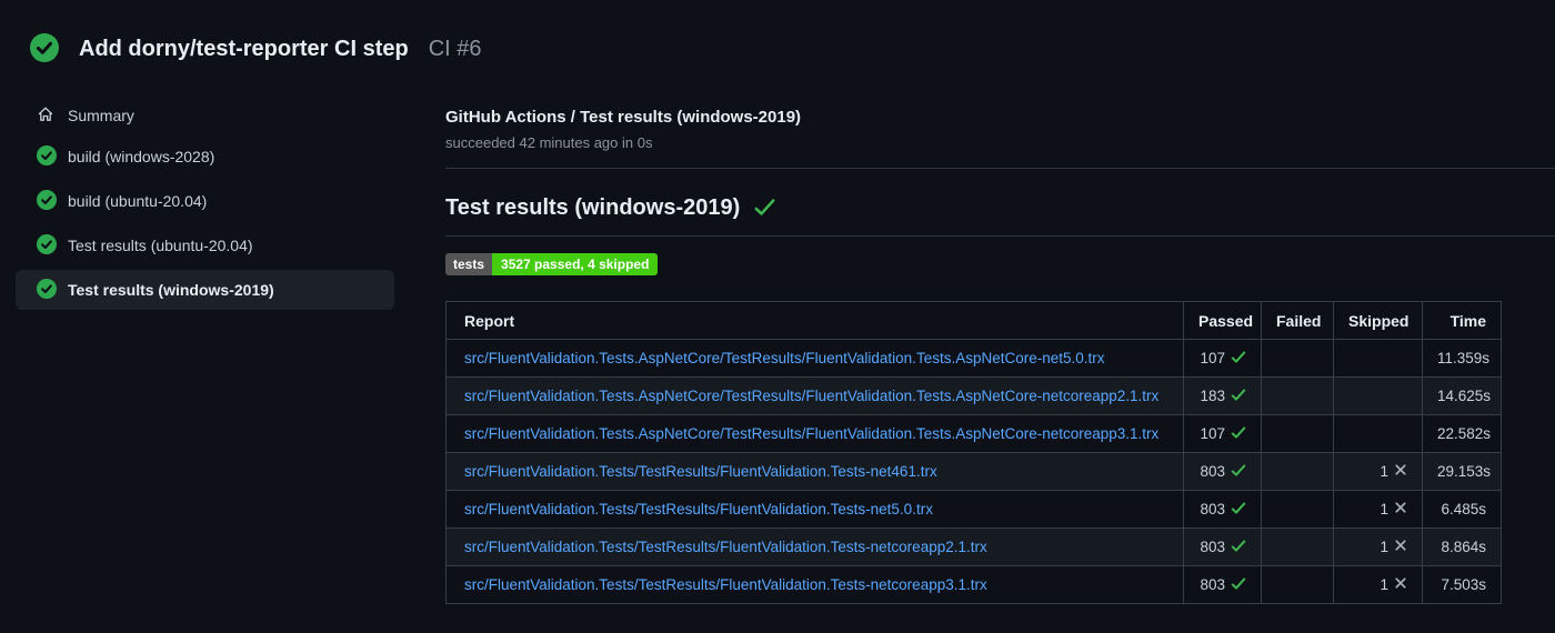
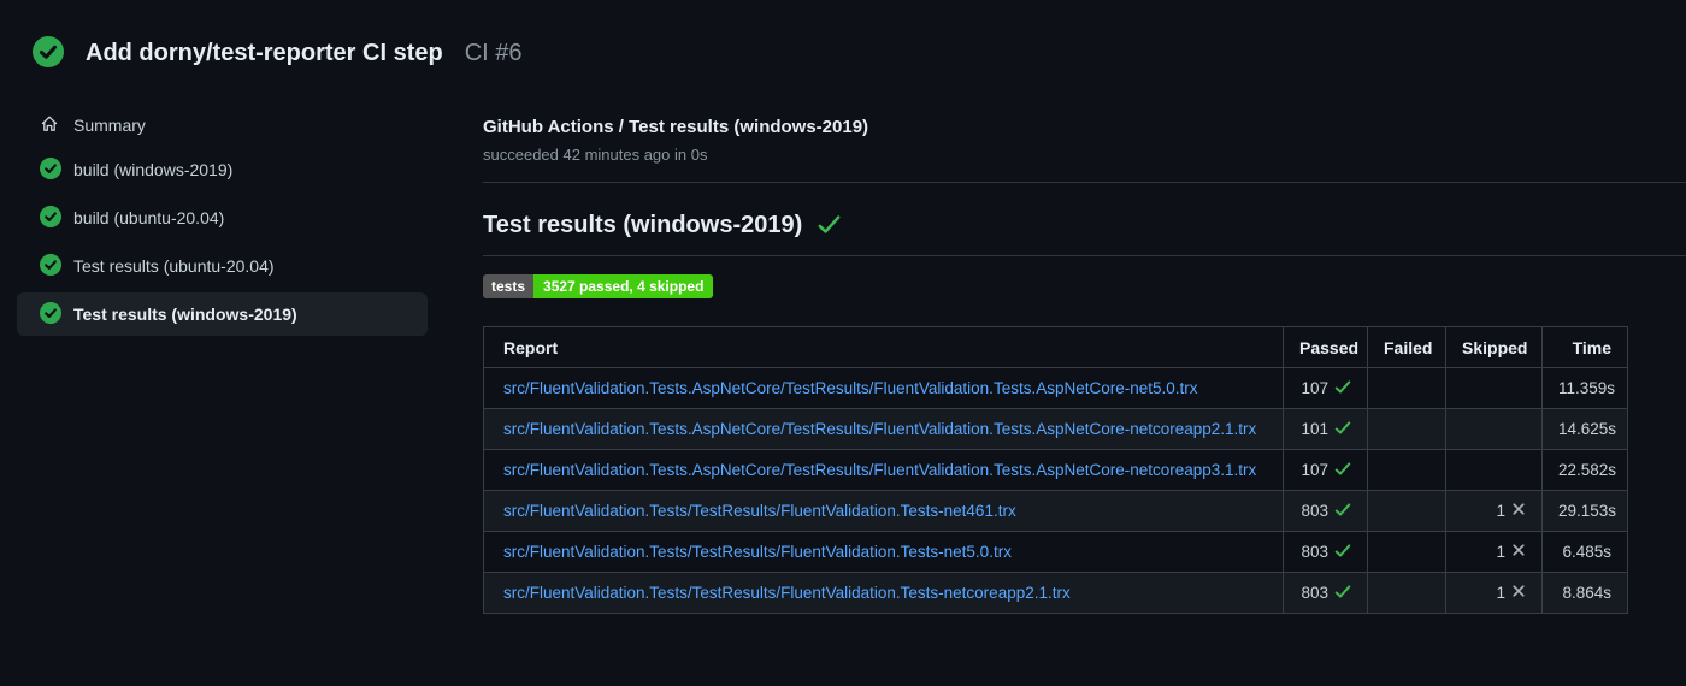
  Add dorny/test-reporter CI step
  CI #6
  Summary
- build (windows-2028)
+ build (windows-2019)
  build (ubuntu-20.04)
  Test results (ubuntu-20.04)
  Test results (windows-2019)
  GitHub Actions / Test results (windows-2019)
  succeeded 42 minutes ago in 0s
  Test results (windows-2019)
  tests
  3527 passed, 4 skipped
  Report	Passed	Failed	Skipped	Time
  src/FluentValidation.Tests.AspNetCore/TestResults/FluentValidation.Tests.AspNetCore-net5.0.trx	107			11.359s
- src/FluentValidation.Tests.AspNetCore/TestResults/FluentValidation.Tests.AspNetCore-netcoreapp2.1.trx	183			14.625s
+ src/FluentValidation.Tests.AspNetCore/TestResults/FluentValidation.Tests.AspNetCore-netcoreapp2.1.trx	101			14.625s
  src/FluentValidation.Tests.AspNetCore/TestResults/FluentValidation.Tests.AspNetCore-netcoreapp3.1.trx	107			22.582s
  src/FluentValidation.Tests/TestResults/FluentValidation.Tests-net461.trx	803		1	29.153s
  src/FluentValidation.Tests/TestResults/FluentValidation.Tests-net5.0.trx	803		1	6.485s
  src/FluentValidation.Tests/TestResults/FluentValidation.Tests-netcoreapp2.1.trx	803		1	8.864s
- src/FluentValidation.Tests/TestResults/FluentValidation.Tests-netcoreapp3.1.trx	803		1	7.503s
